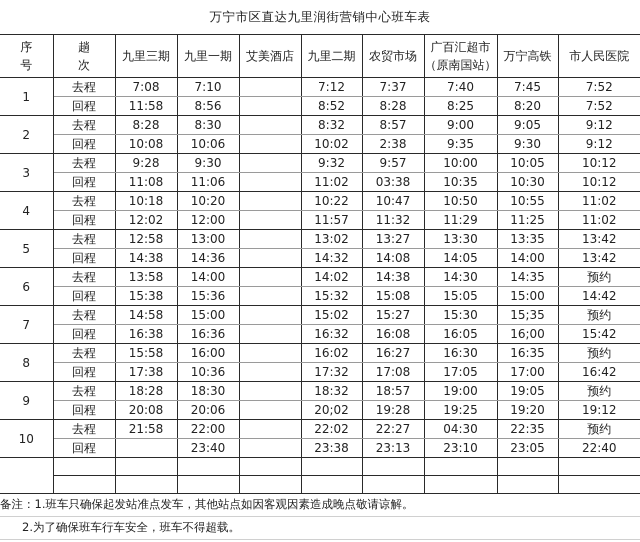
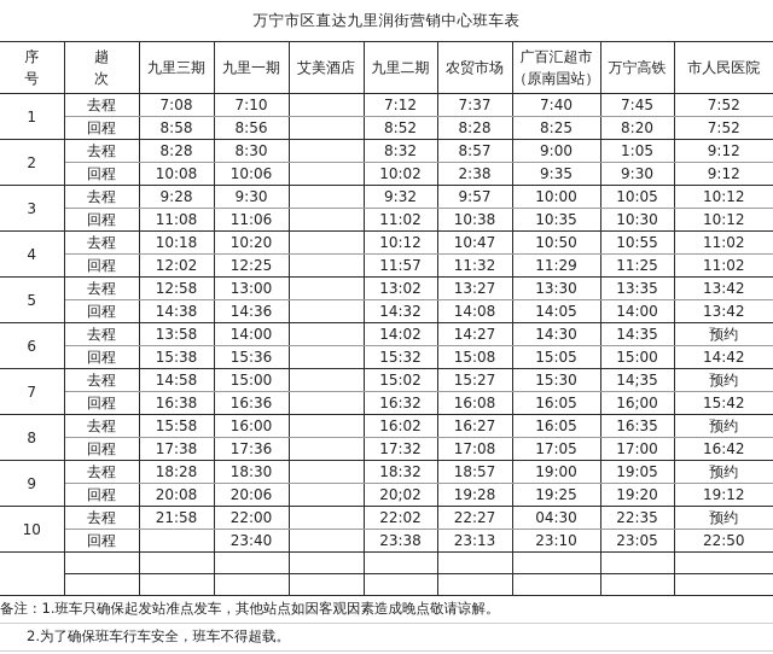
  万宁市区直达九里润街营销中心班车表
  序号	趟次	九里三期	九里一期	艾美酒店	九里二期	农贸市场	广百汇超市（原南国站）	万宁高铁	市人民医院
  1	去程	7:08	7:10		7:12	7:37	7:40	7:45	7:52
- 回程	11:58	8:56		8:52	8:28	8:25	8:20	7:52
+ 回程	8:58	8:56		8:52	8:28	8:25	8:20	7:52
- 2	去程	8:28	8:30		8:32	8:57	9:00	9:05	9:12
+ 2	去程	8:28	8:30		8:32	8:57	9:00	1:05	9:12
  回程	10:08	10:06		10:02	2:38	9:35	9:30	9:12
  3	去程	9:28	9:30		9:32	9:57	10:00	10:05	10:12
- 回程	11:08	11:06		11:02	03:38	10:35	10:30	10:12
+ 回程	11:08	11:06		11:02	10:38	10:35	10:30	10:12
- 4	去程	10:18	10:20		10:22	10:47	10:50	10:55	11:02
+ 4	去程	10:18	10:20		10:12	10:47	10:50	10:55	11:02
- 回程	12:02	12:00		11:57	11:32	11:29	11:25	11:02
+ 回程	12:02	12:25		11:57	11:32	11:29	11:25	11:02
  5	去程	12:58	13:00		13:02	13:27	13:30	13:35	13:42
  回程	14:38	14:36		14:32	14:08	14:05	14:00	13:42
- 6	去程	13:58	14:00		14:02	14:38	14:30	14:35	预约
+ 6	去程	13:58	14:00		14:02	14:27	14:30	14:35	预约
  回程	15:38	15:36		15:32	15:08	15:05	15:00	14:42
- 7	去程	14:58	15:00		15:02	15:27	15:30	15;35	预约
+ 7	去程	14:58	15:00		15:02	15:27	15:30	14;35	预约
  回程	16:38	16:36		16:32	16:08	16:05	16;00	15:42
- 8	去程	15:58	16:00		16:02	16:27	16:30	16:35	预约
+ 8	去程	15:58	16:00		16:02	16:27	16:05	16:35	预约
- 回程	17:38	10:36		17:32	17:08	17:05	17:00	16:42
+ 回程	17:38	17:36		17:32	17:08	17:05	17:00	16:42
  9	去程	18:28	18:30		18:32	18:57	19:00	19:05	预约
  回程	20:08	20:06		20;02	19:28	19:25	19:20	19:12
  10	去程	21:58	22:00		22:02	22:27	04:30	22:35	预约
- 回程		23:40		23:38	23:13	23:10	23:05	22:40
+ 回程		23:40		23:38	23:13	23:10	23:05	22:50
  备注：1.班车只确保起发站准点发车，其他站点如因客观因素造成晚点敬请谅解。
  2.为了确保班车行车安全，班车不得超载。
